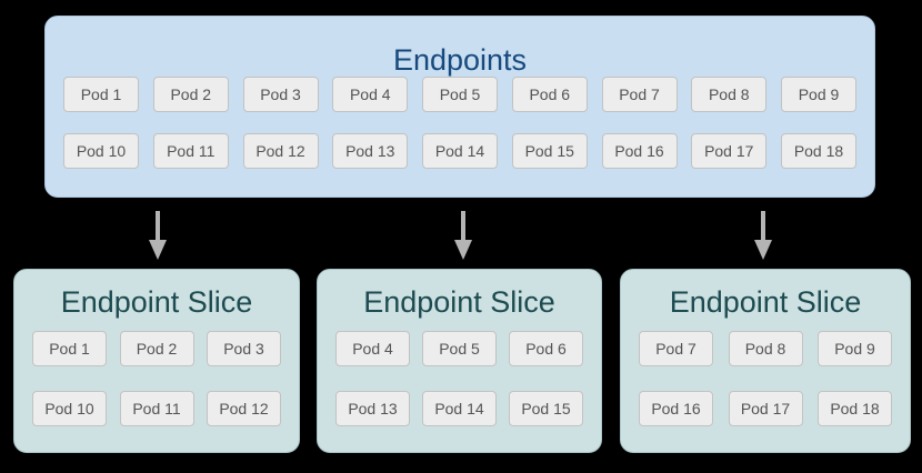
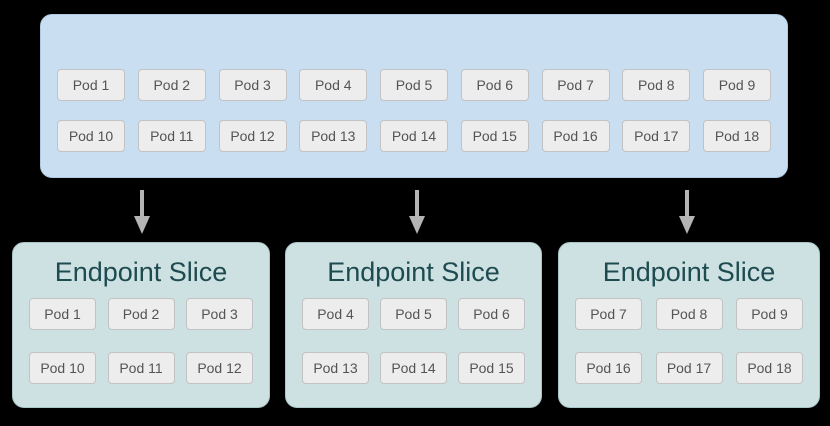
- Endpoints
  Pod 1
  Pod 2
  Pod 3
  Pod 4
  Pod 5
  Pod 6
  Pod 7
  Pod 8
  Pod 9
  Pod 10
  Pod 11
  Pod 12
  Pod 13
  Pod 14
  Pod 15
  Pod 16
  Pod 17
  Pod 18
  Endpoint Slice
  Pod 1
  Pod 2
  Pod 3
  Pod 10
  Pod 11
  Pod 12
  Endpoint Slice
  Pod 4
  Pod 5
  Pod 6
  Pod 13
  Pod 14
  Pod 15
  Endpoint Slice
  Pod 7
  Pod 8
  Pod 9
  Pod 16
  Pod 17
  Pod 18
